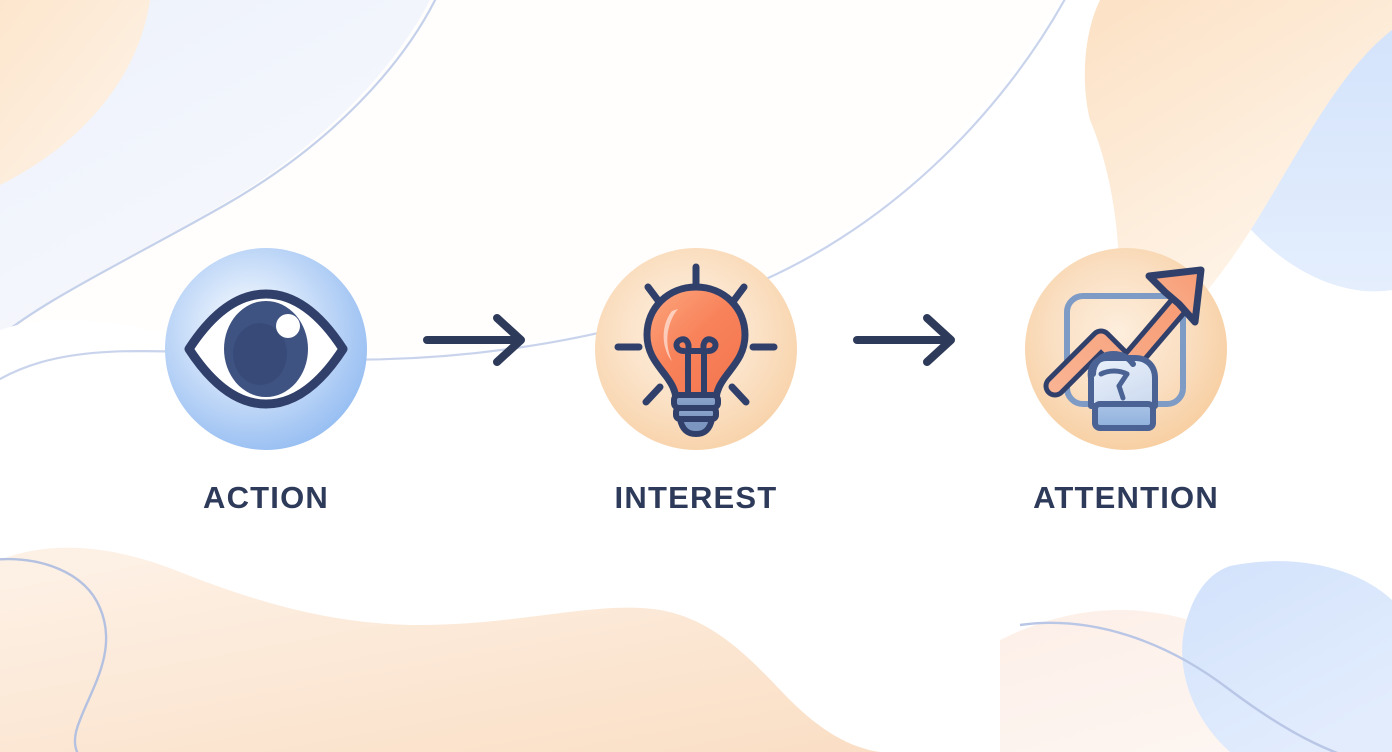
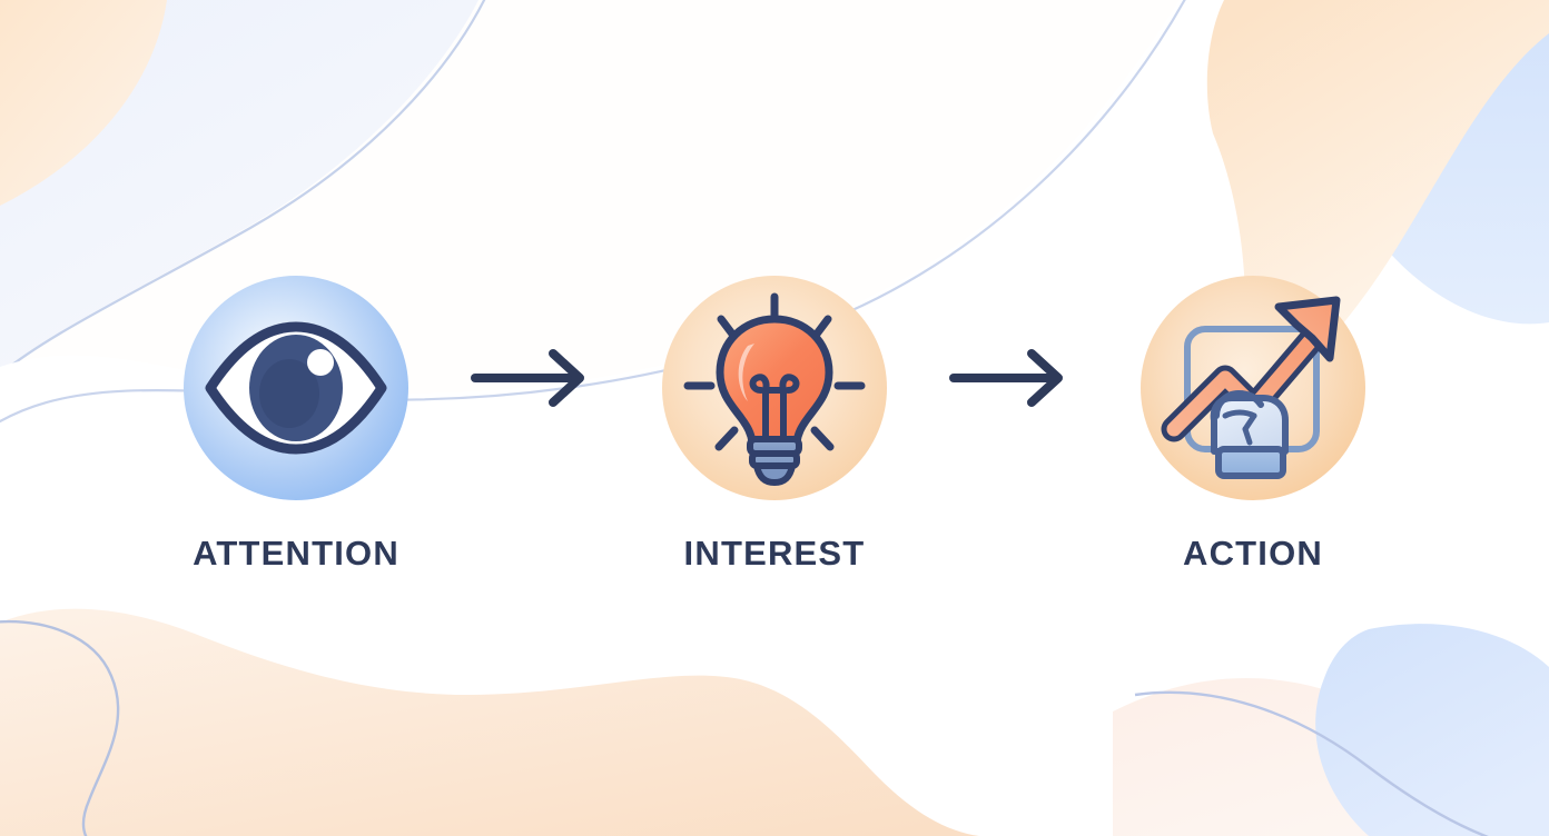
- ACTION
+ ATTENTION
  INTEREST
- ATTENTION
+ ACTION
